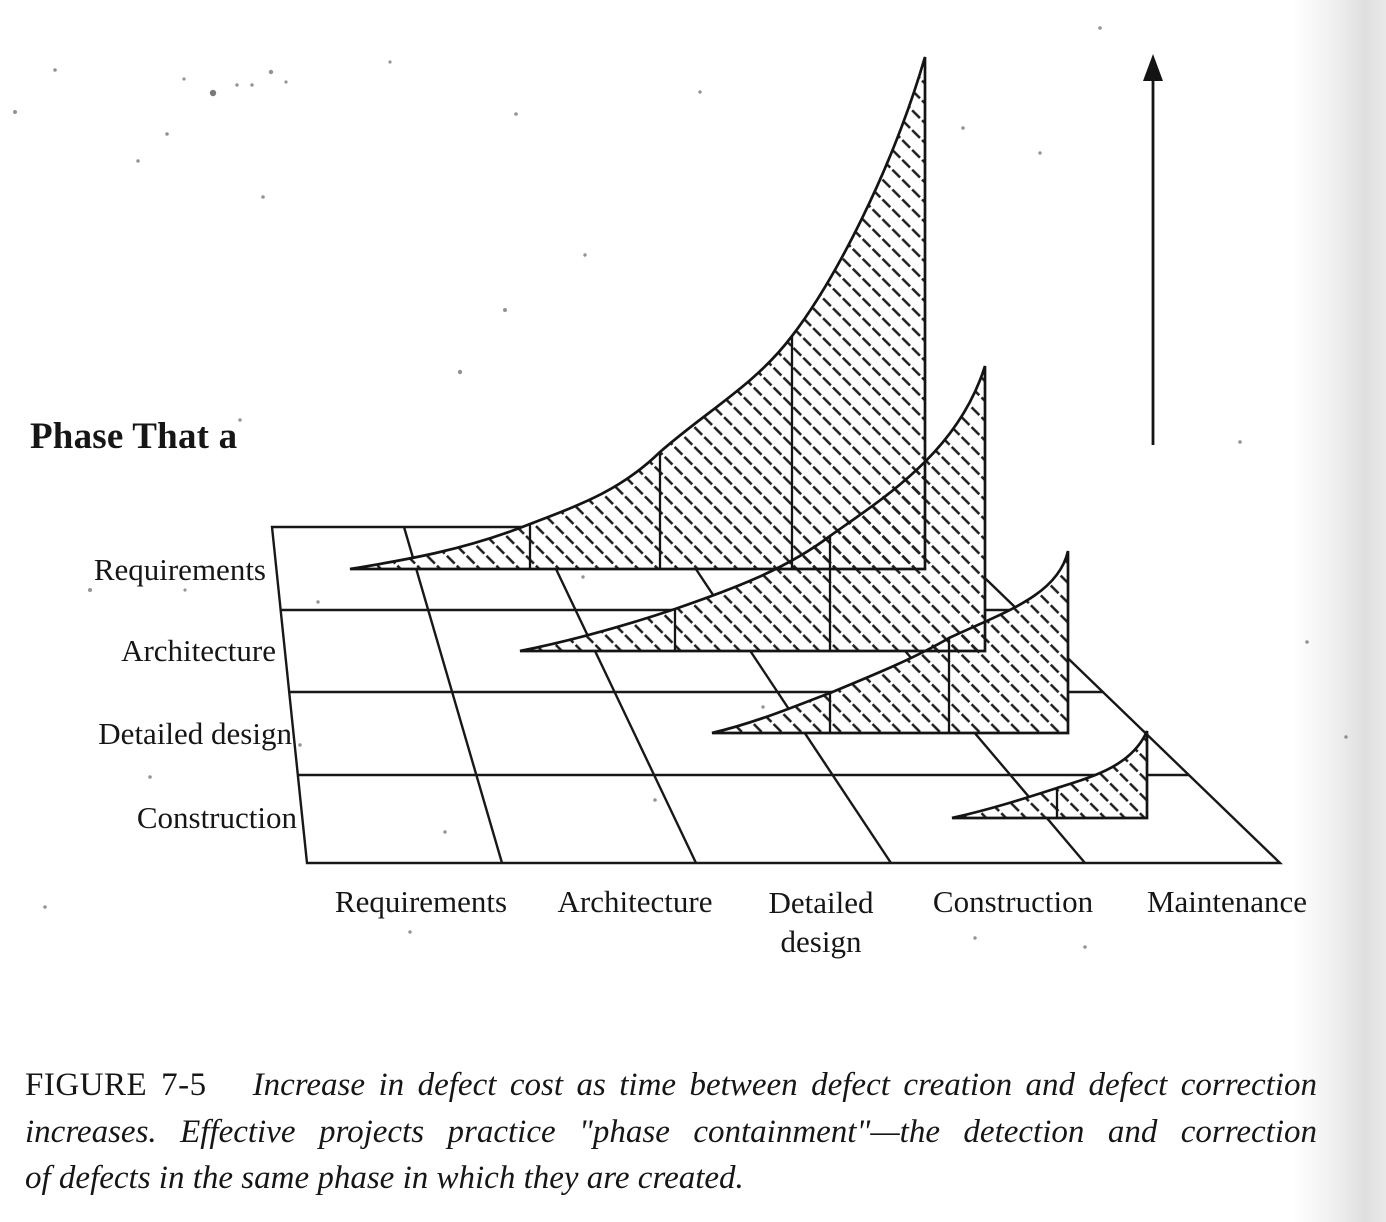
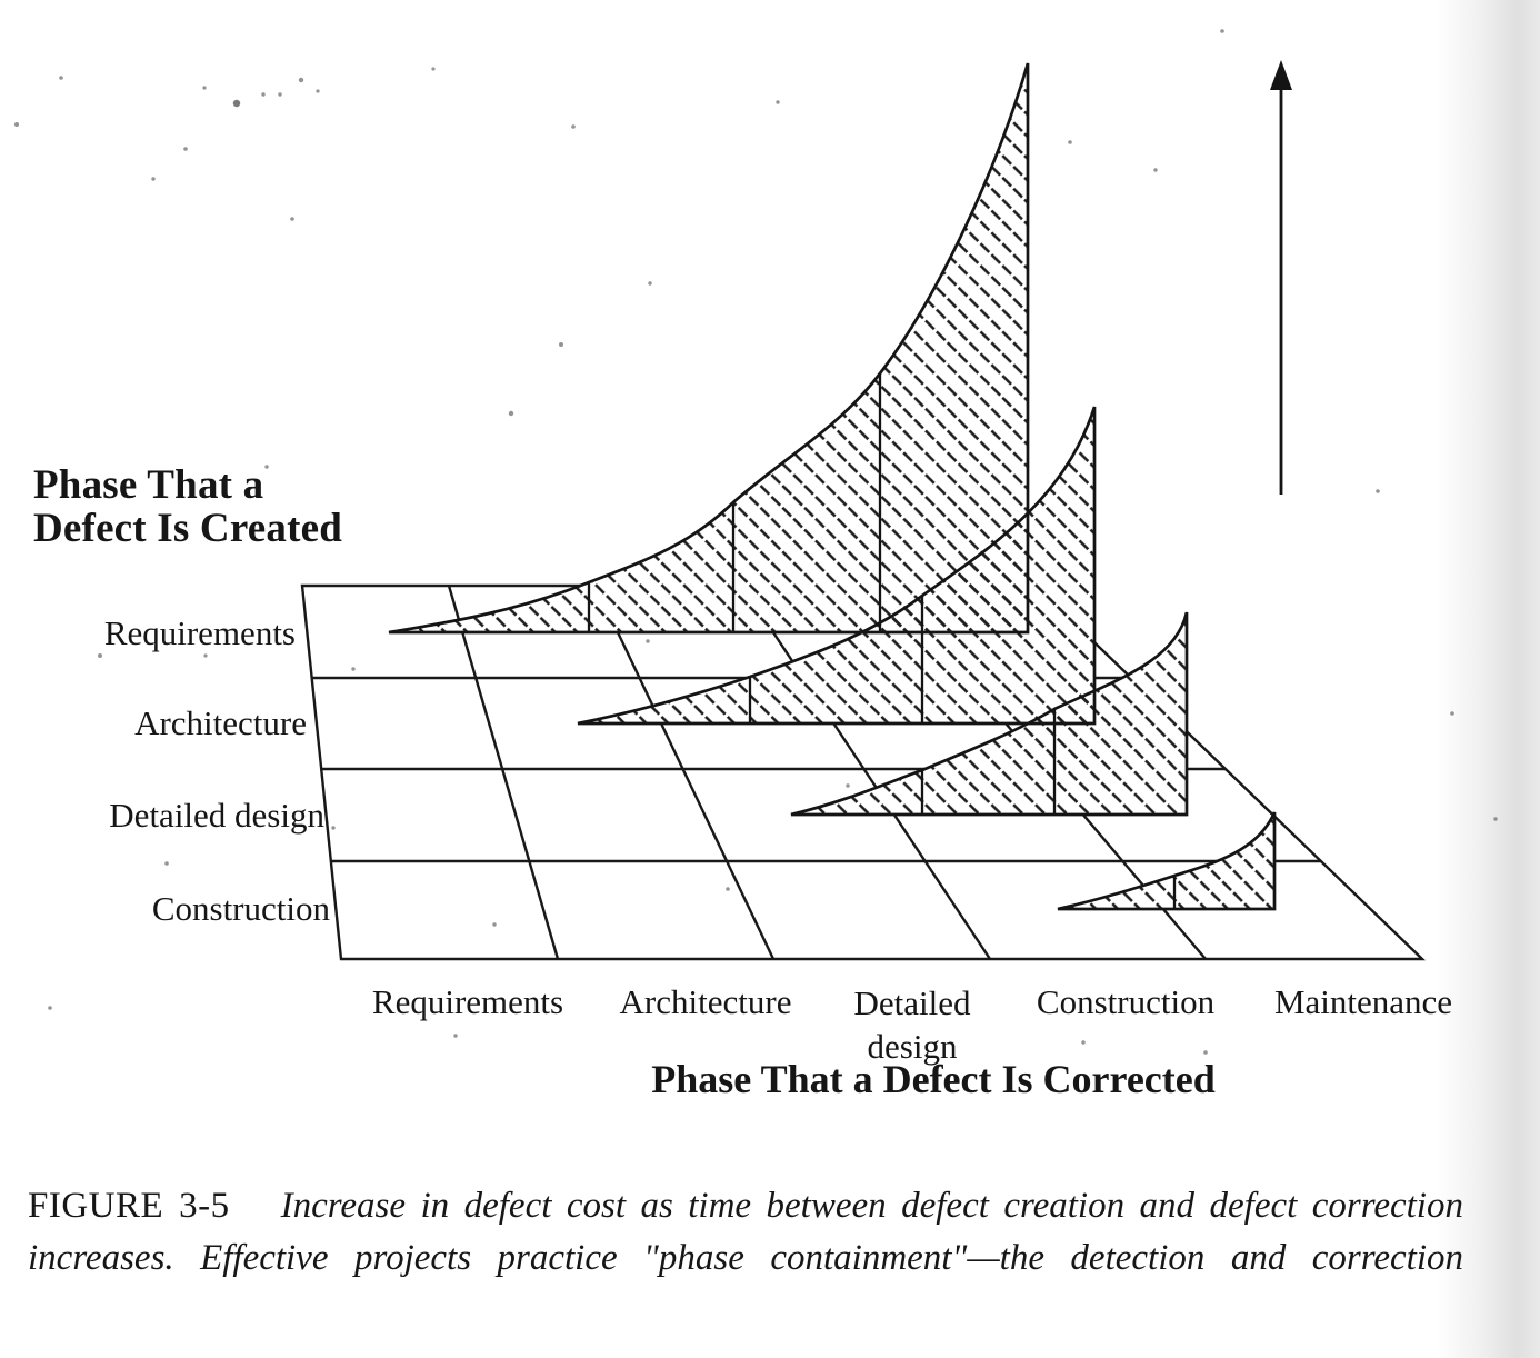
  Phase That a
+ Defect Is Created
  Requirements
  Architecture
  Detailed design
  Construction
  Requirements
  Architecture
  Detailed design
  Construction
  Maintenanc
+ Phase That a Defect Is Corrected
- FIGURE 7-5 Increase in defect cost as time between defect creation and defect correcti
+ FIGURE 3-5 Increase in defect cost as time between defect creation and defect correcti
  increases. Effective projects practice "phase containment"—the detection and correcti
- of defects in the same phase in which they are created.
